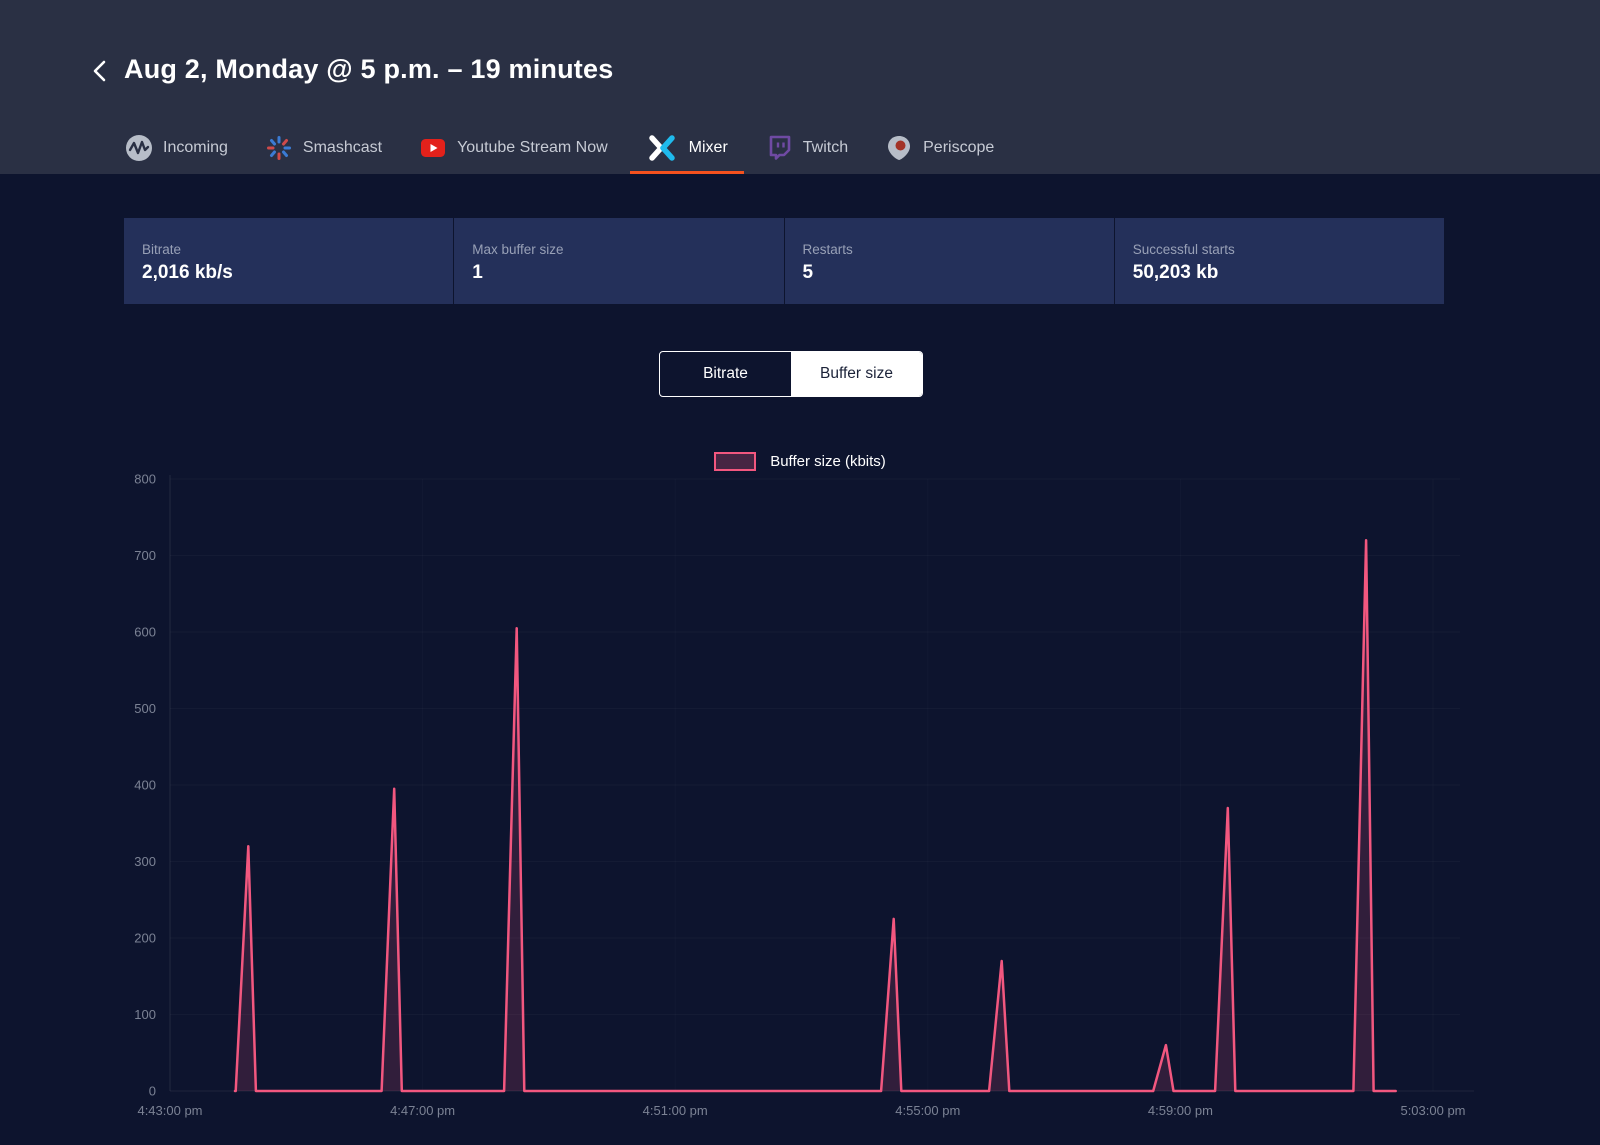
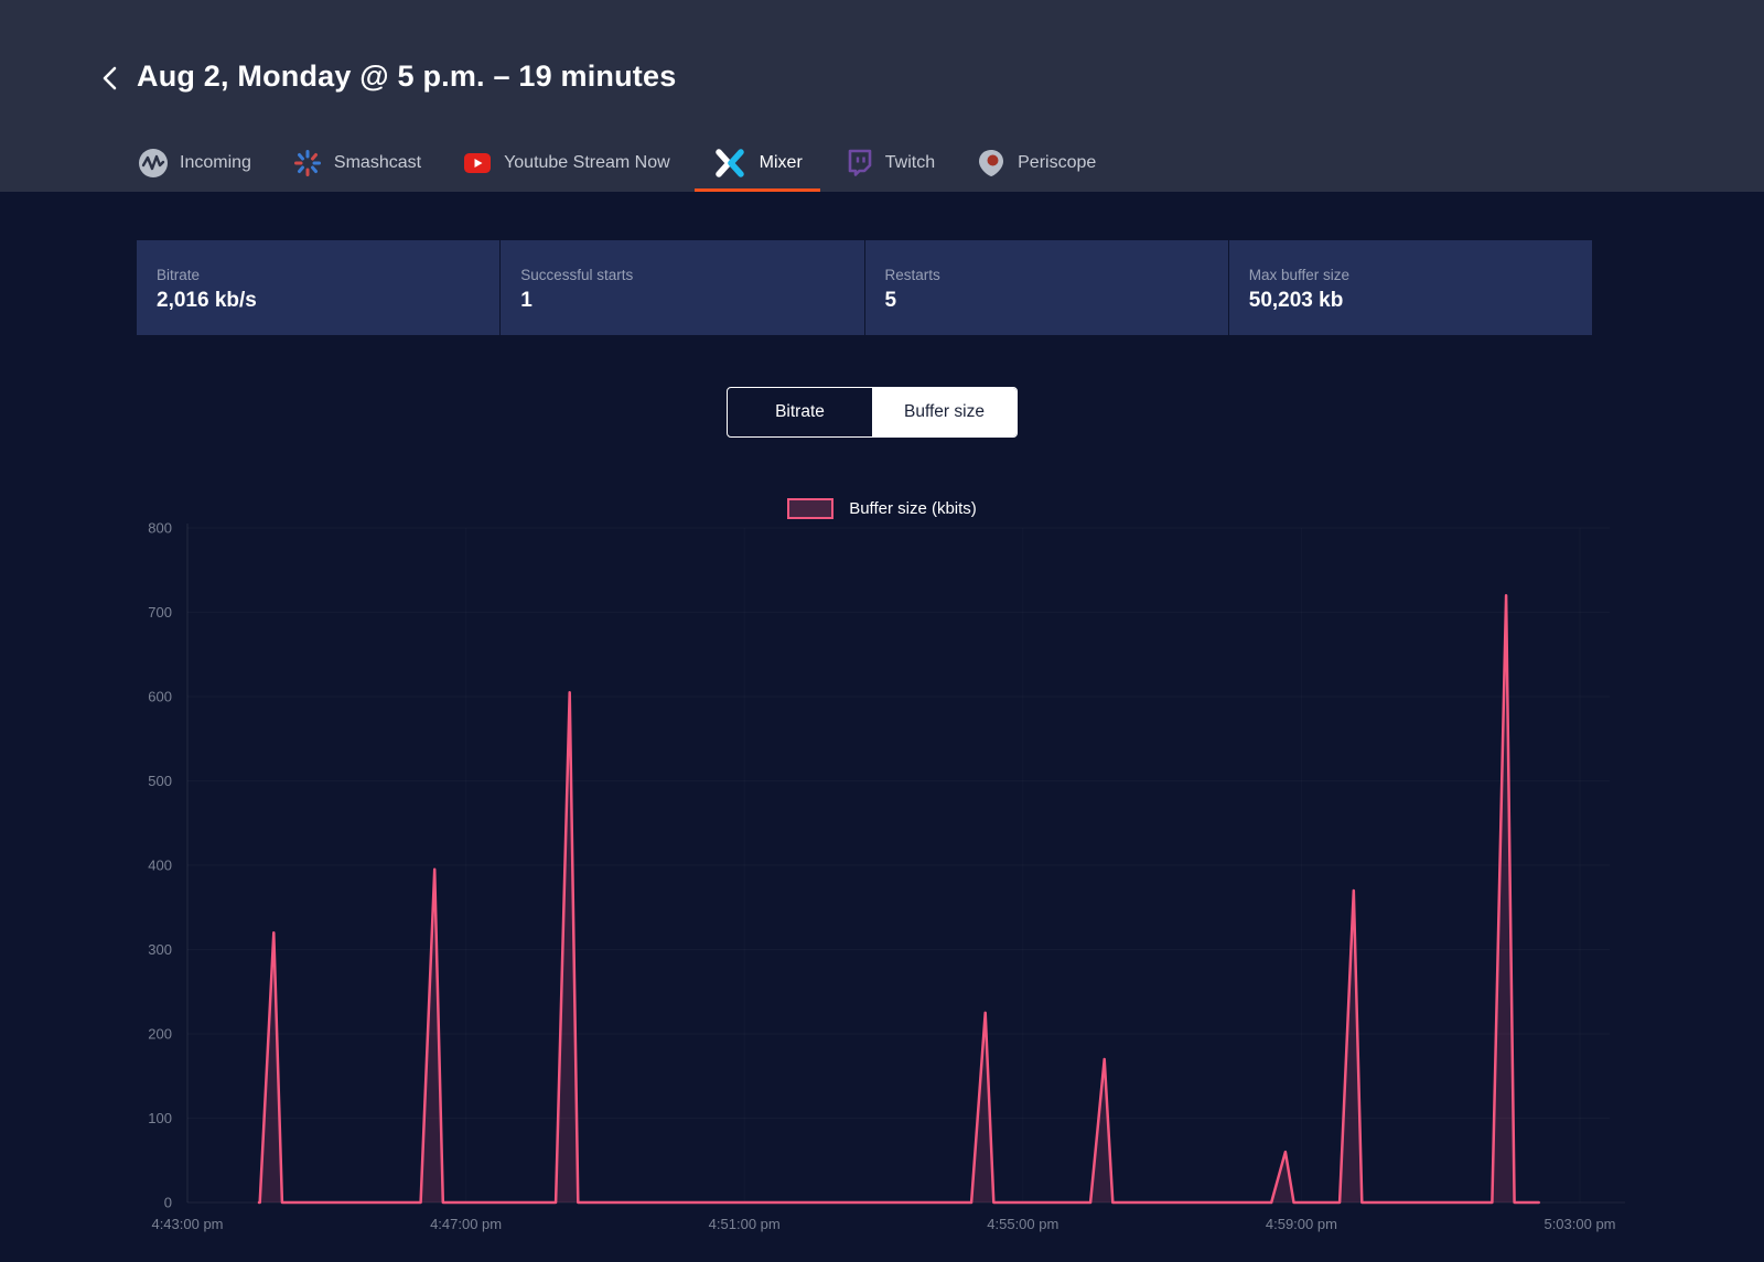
  0
  100
  200
  300
  400
  500
  600
  700
  800
  4:43:00 pm
  4:47:00 pm
  4:51:00 pm
  4:55:00 pm
  4:59:00 pm
  5:03:00 pm
  Aug 2, Monday @ 5 p.m. – 19 minutes
  Incoming
  Smashcast
  Youtube Stream Now
  Mixer
  Twitch
  Periscope
  Bitrate
  2,016 kb/s
- Max buffer size
+ Successful starts
  1
  Restarts
  5
- Successful starts
+ Max buffer size
  50,203 kb
  Bitrate
  Buffer size
  Buffer size (kbits)
